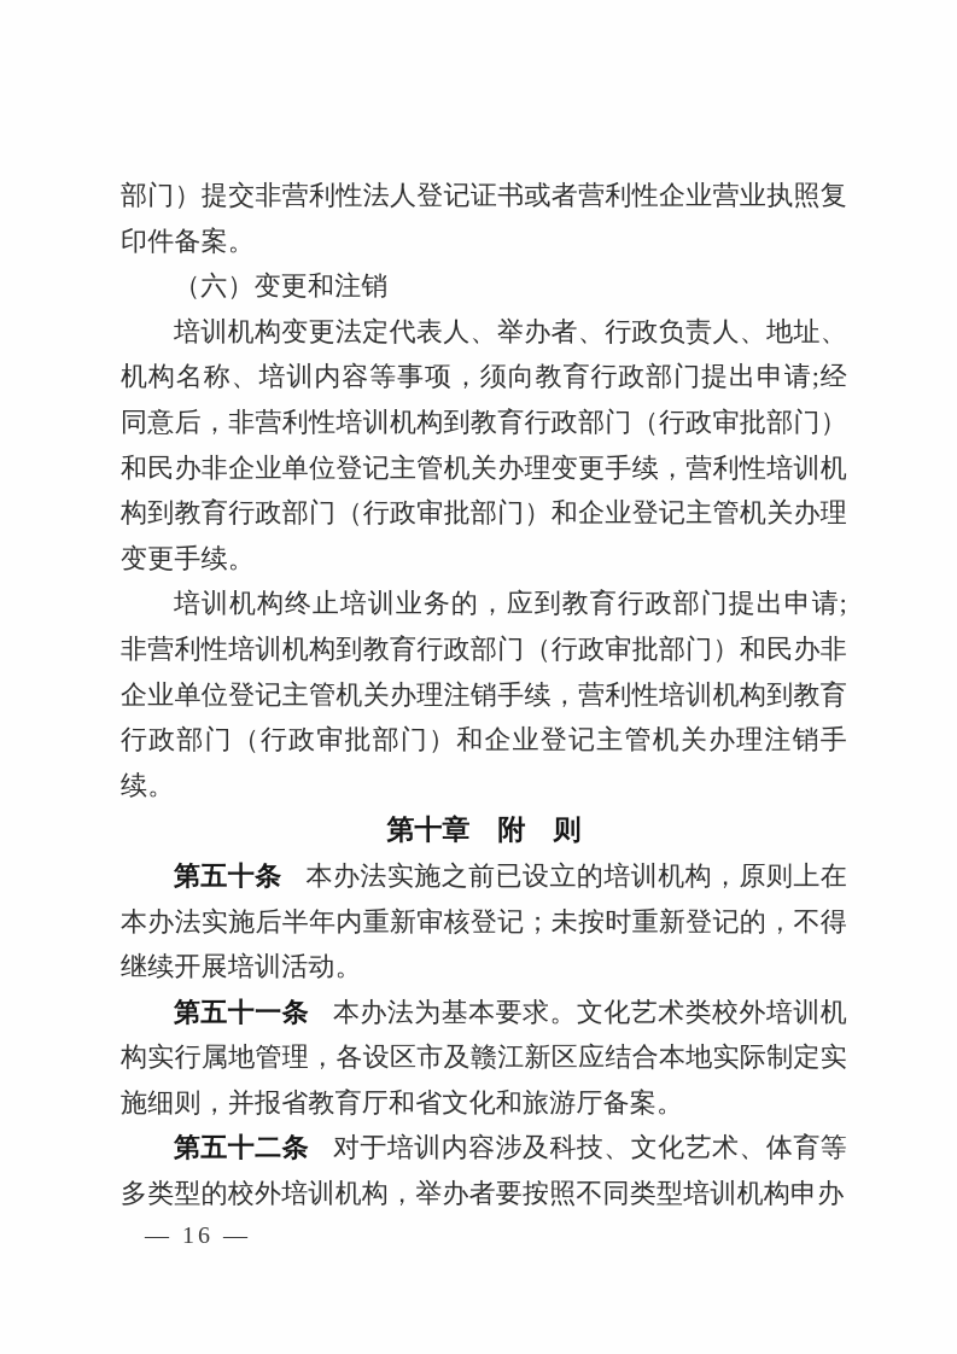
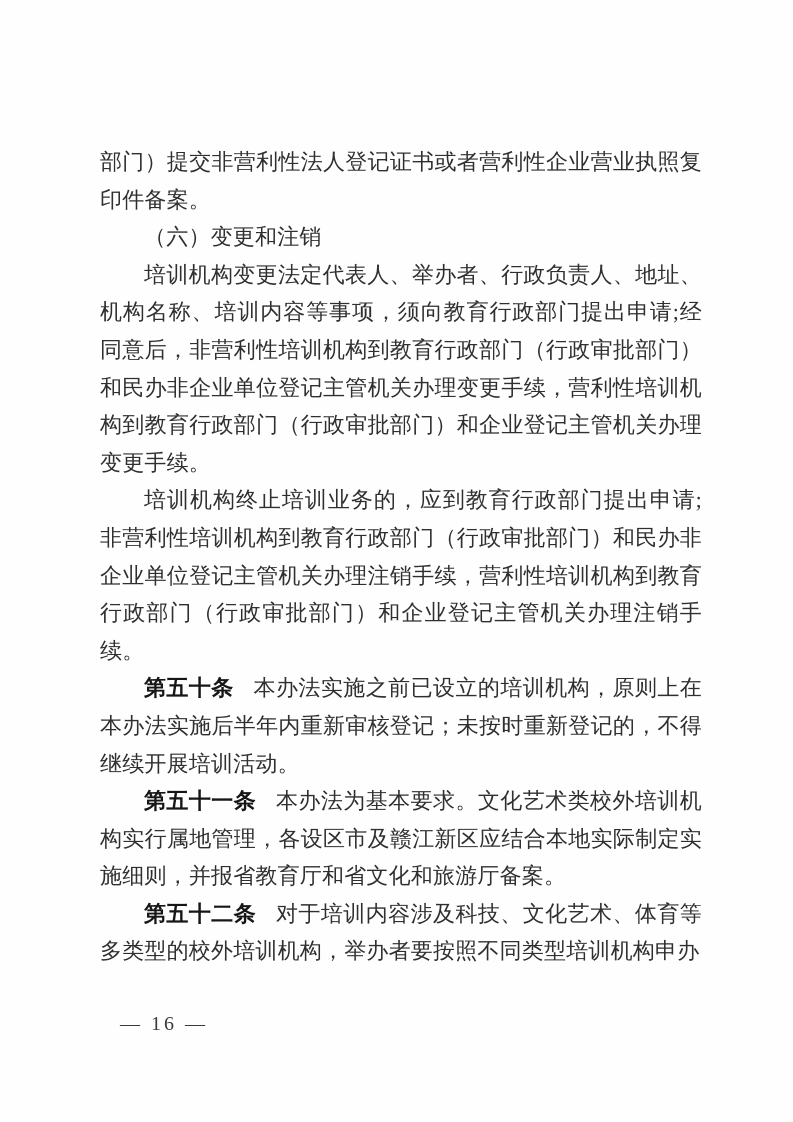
  部门）提交非营利性法人登记证书或者营利性企业营业执照复印件备案。
  （六）变更和注销
  培训机构变更法定代表人、举办者、行政负责人、地址、机构名称、培训内容等事项，须向教育行政部门提出申请;经同意后，非营利性培训机构到教育行政部门（行政审批部门）和民办非企业单位登记主管机关办理变更手续，营利性培训机构到教育行政部门（行政审批部门）和企业登记主管机关办理变更手续。
  培训机构终止培训业务的，应到教育行政部门提出申请;非营利性培训机构到教育行政部门（行政审批部门）和民办非企业单位登记主管机关办理注销手续，营利性培训机构到教育行政部门（行政审批部门）和企业登记主管机关办理注销手续。
- 第十章 附 则
  第五十条 本办法实施之前已设立的培训机构，原则上在本办法实施后半年内重新审核登记；未按时重新登记的，不得继续开展培训活动。
  第五十一条 本办法为基本要求。文化艺术类校外培训机构实行属地管理，各设区市及赣江新区应结合本地实际制定实施细则，并报省教育厅和省文化和旅游厅备案。
  第五十二条 对于培训内容涉及科技、文化艺术、体育等多类型的校外培训机构，举办者要按照不同类型培训机构申办
  — 16 —
